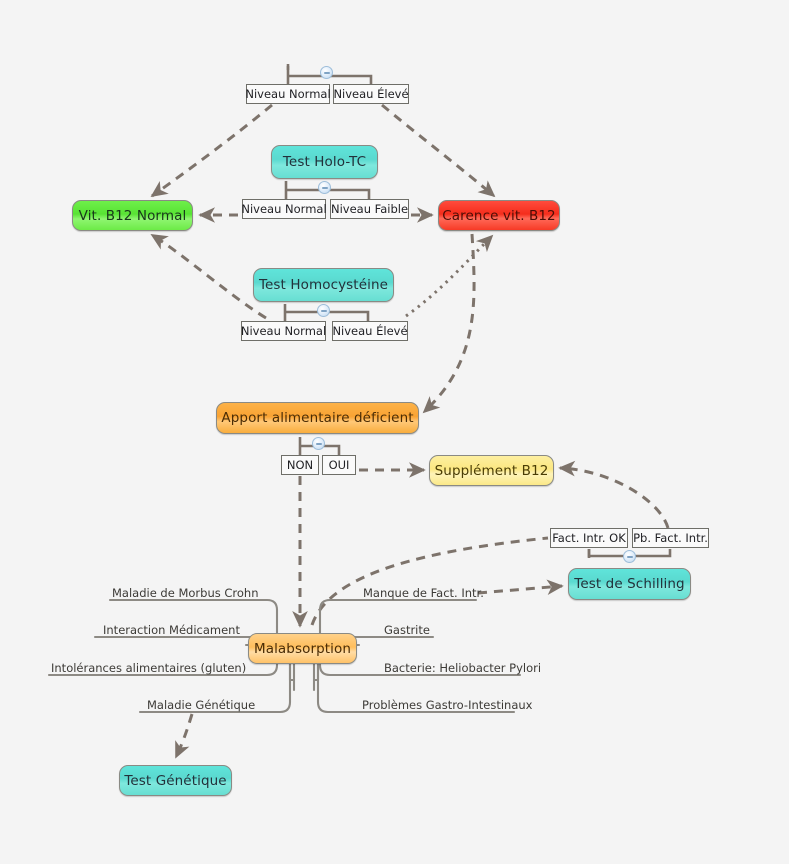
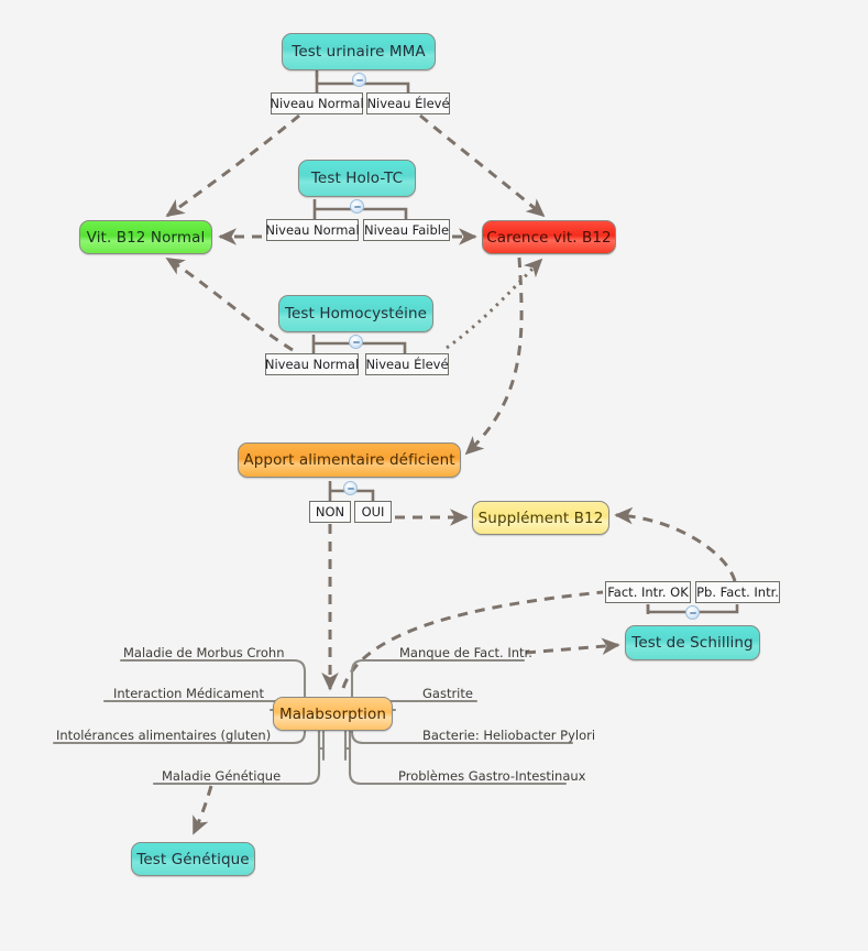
+ Test urinaire MMA
  Test Holo-TC
  Test Homocystéine
  Vit. B12 Normal
  Carence vit. B12
  Apport alimentaire déficient
  Supplément B12
  Test de Schilling
  Malabsorption
  Test Génétique
  Niveau Normal
  Niveau Élevé
  Niveau Normal
  Niveau Faible
  Niveau Normal
  Niveau Élevé
  NON
  OUI
  Fact. Intr. OK
  Pb. Fact. Intr.
  Maladie de Morbus Crohn
  Interaction Médicament
  Intolérances alimentaires (gluten)
  Maladie Génétique
  Manque de Fact. Intr.
  Gastrite
  Bacterie: Heliobacter Pylori
  Problèmes Gastro-Intestinaux
